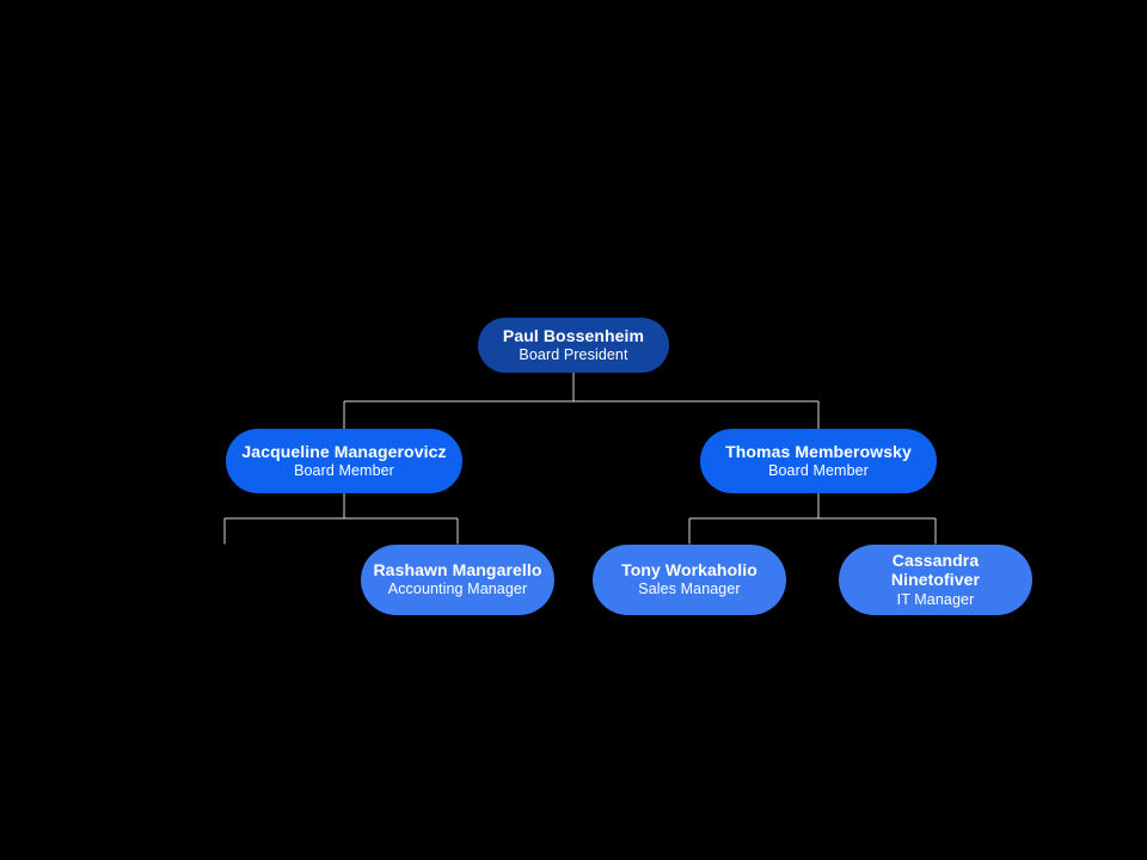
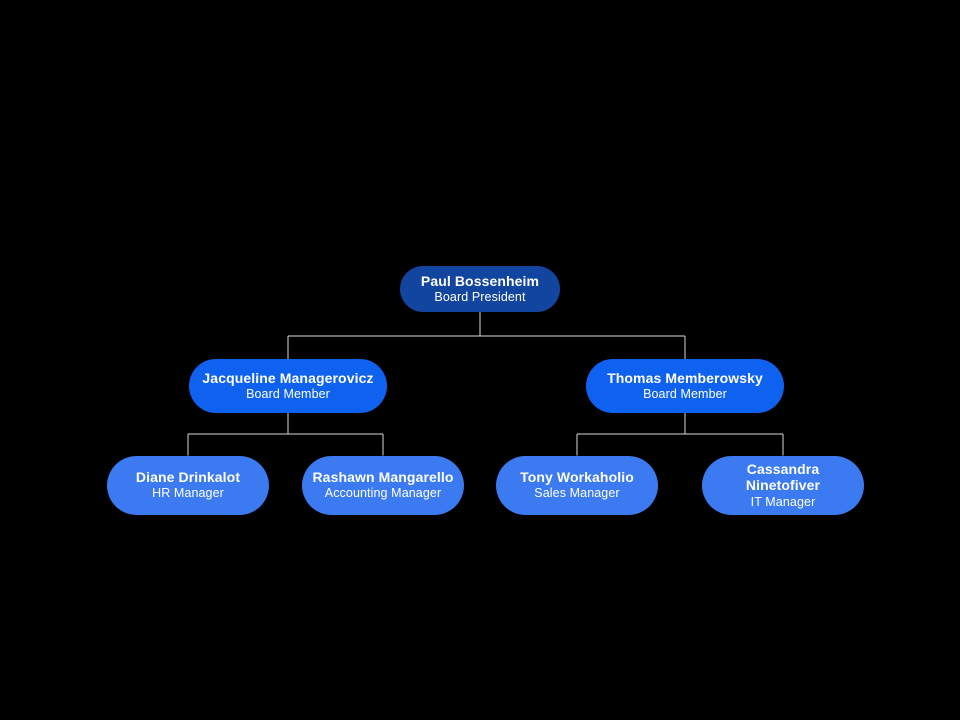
  Paul Bossenheim
  Board President
  Jacqueline Managerovicz
  Board Member
  Thomas Memberowsky
  Board Member
+ Diane Drinkalot
+ HR Manager
  Rashawn Mangarello
  Accounting Manager
  Tony Workaholio
  Sales Manager
  Cassandra Ninetofiver
  IT Manager
